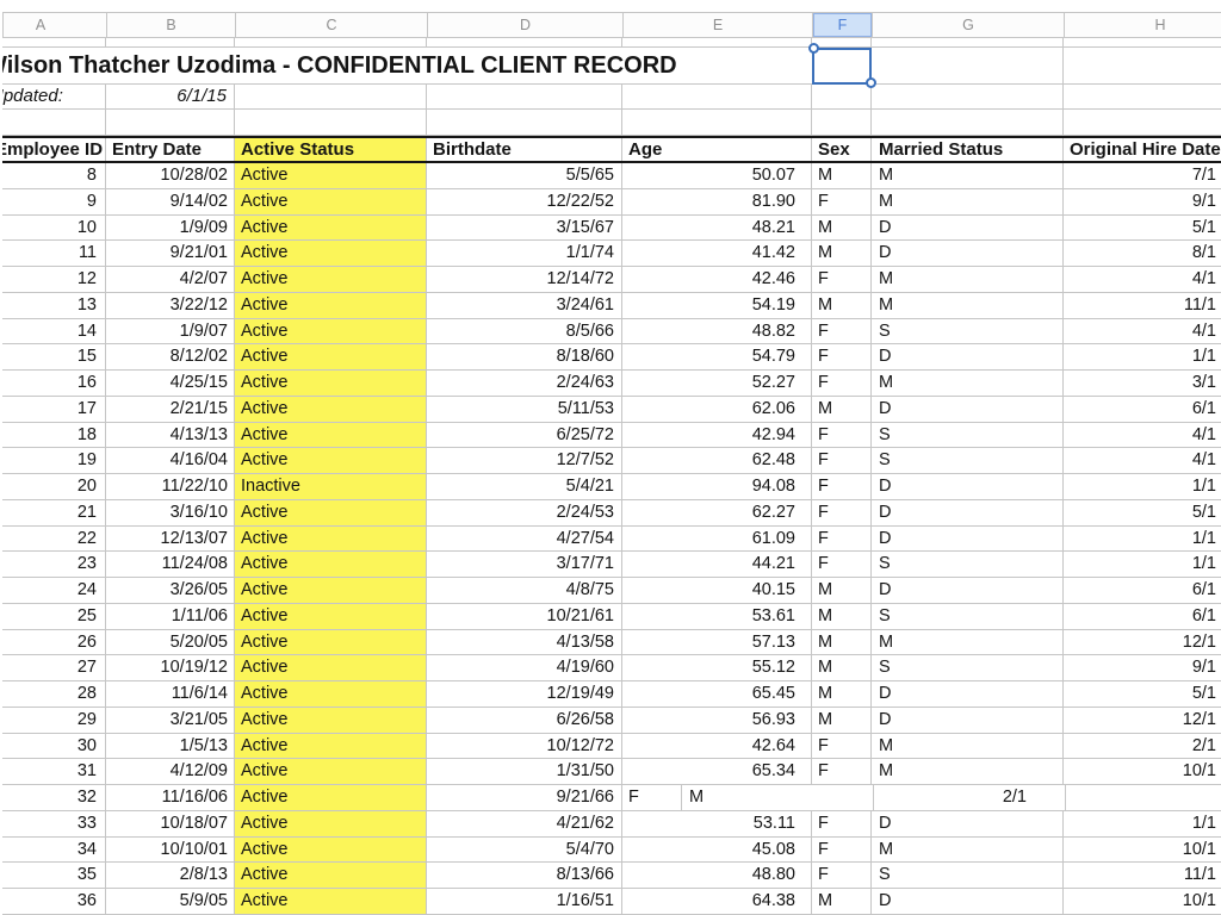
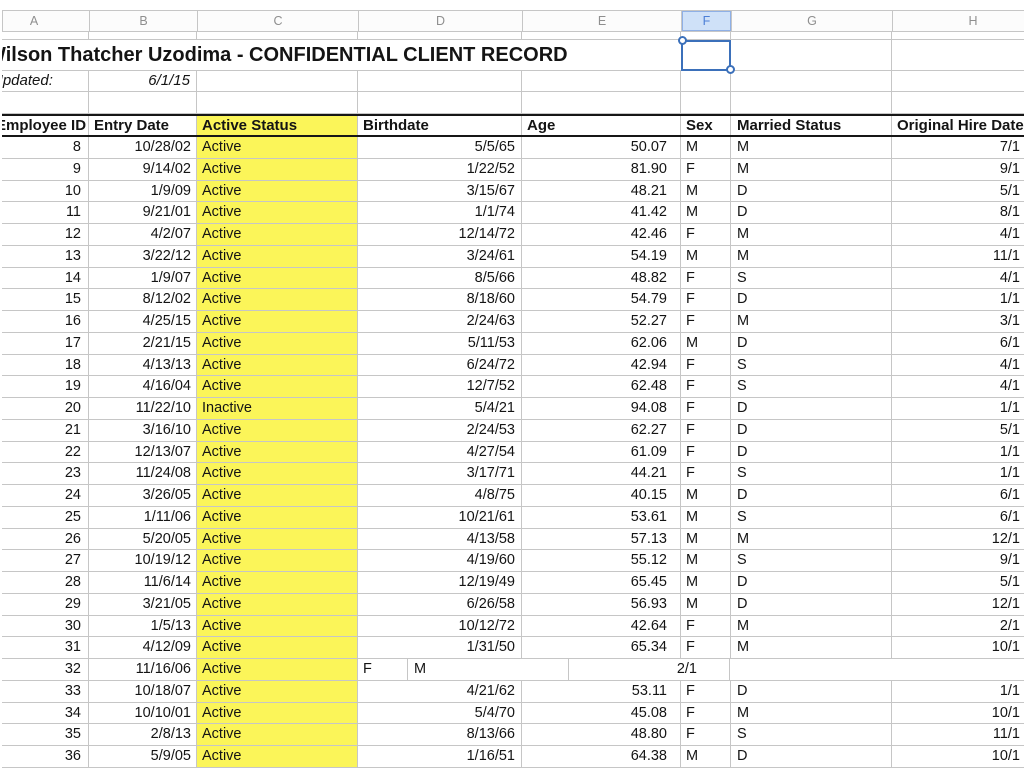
  A
  B
  C
  D
  E
  F
  G
  H
  ilson Thatcher Uzodima - CONFIDENTIAL CLIENT RECORD
  pdated:
  6/1/15
  mployee ID
  Entry Date
  Active Status
  Birthdate
  Age
  Sex
  Married Status
  Original Hire Date
  8
  10/28/02
  Active
  5/5/65
  50.07
  M
  M
  7/1
  9
  9/14/02
  Active
- 12/22/52
+ 1/22/52
  81.90
  F
  M
  9/1
  10
  1/9/09
  Active
  3/15/67
  48.21
  M
  D
  5/1
  11
  9/21/01
  Active
  1/1/74
  41.42
  M
  D
  8/1
  12
  4/2/07
  Active
  12/14/72
  42.46
  F
  M
  4/1
  13
  3/22/12
  Active
  3/24/61
  54.19
  M
  M
  11/1
  14
  1/9/07
  Active
  8/5/66
  48.82
  F
  S
  4/1
  15
  8/12/02
  Active
  8/18/60
  54.79
  F
  D
  1/1
  16
  4/25/15
  Active
  2/24/63
  52.27
  F
  M
  3/1
  17
  2/21/15
  Active
  5/11/53
  62.06
  M
  D
  6/1
  18
  4/13/13
  Active
- 6/25/72
+ 6/24/72
  42.94
  F
  S
  4/1
  19
  4/16/04
  Active
  12/7/52
  62.48
  F
  S
  4/1
  20
  11/22/10
  Inactive
  5/4/21
  94.08
  F
  D
  1/1
  21
  3/16/10
  Active
  2/24/53
  62.27
  F
  D
  5/1
  22
  12/13/07
  Active
  4/27/54
  61.09
  F
  D
  1/1
  23
  11/24/08
  Active
  3/17/71
  44.21
  F
  S
  1/1
  24
  3/26/05
  Active
  4/8/75
  40.15
  M
  D
  6/1
  25
  1/11/06
  Active
  10/21/61
  53.61
  M
  S
  6/1
  26
  5/20/05
  Active
  4/13/58
  57.13
  M
  M
  12/1
  27
  10/19/12
  Active
  4/19/60
  55.12
  M
  S
  9/1
  28
  11/6/14
  Active
  12/19/49
  65.45
  M
  D
  5/1
  29
  3/21/05
  Active
  6/26/58
  56.93
  M
  D
  12/1
  30
  1/5/13
  Active
  10/12/72
  42.64
  F
  M
  2/1
  31
  4/12/09
  Active
  1/31/50
  65.34
  F
  M
  10/1
  32
  11/16/06
  Active
- 9/21/66
  F
  M
  2/1
  33
  10/18/07
  Active
  4/21/62
  53.11
  F
  D
  1/1
  34
  10/10/01
  Active
  5/4/70
  45.08
  F
  M
  10/1
  35
  2/8/13
  Active
  8/13/66
  48.80
  F
  S
  11/1
  36
  5/9/05
  Active
  1/16/51
  64.38
  M
  D
  10/1
